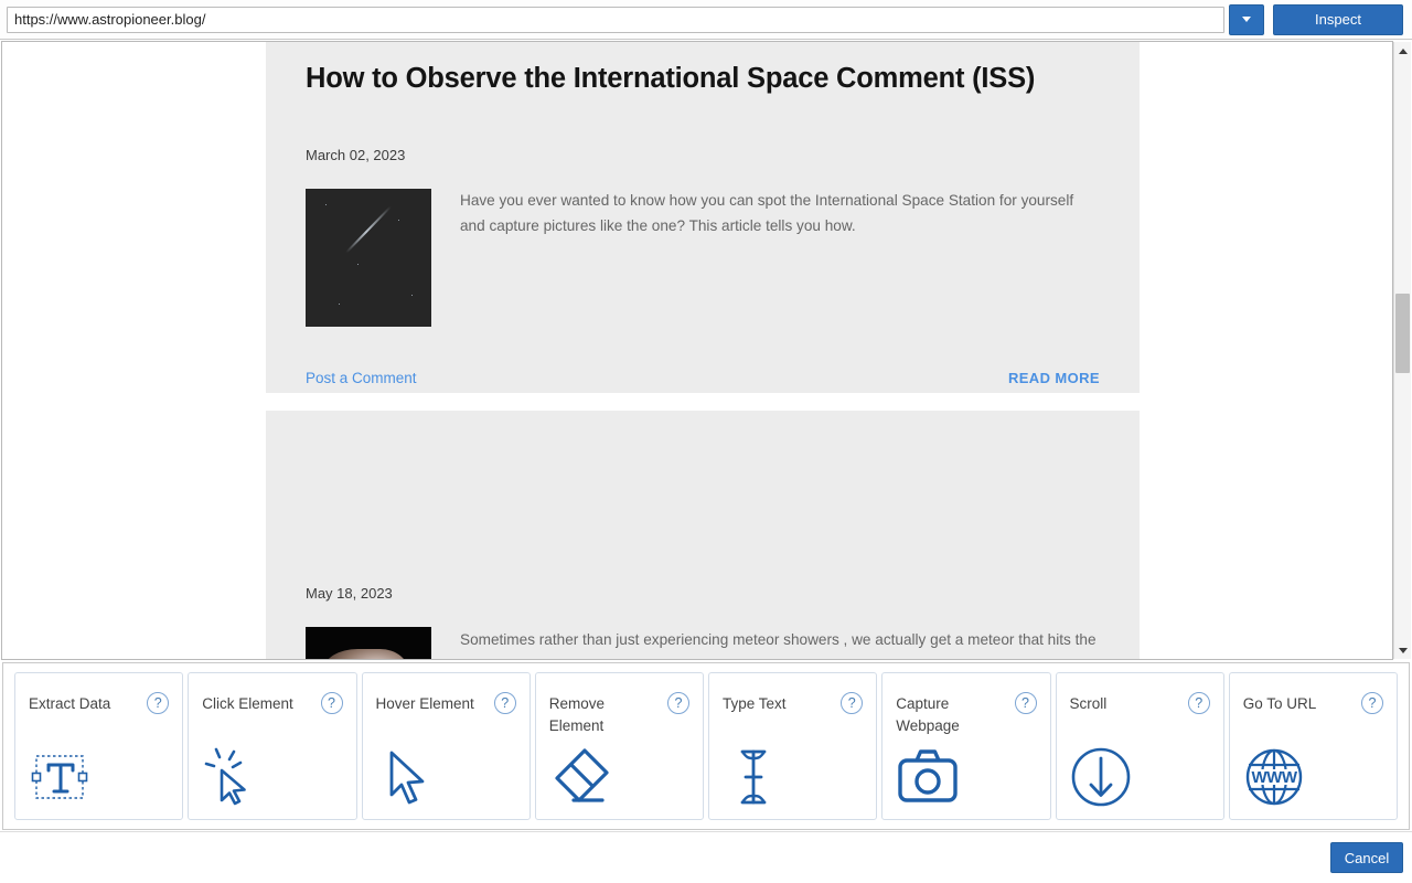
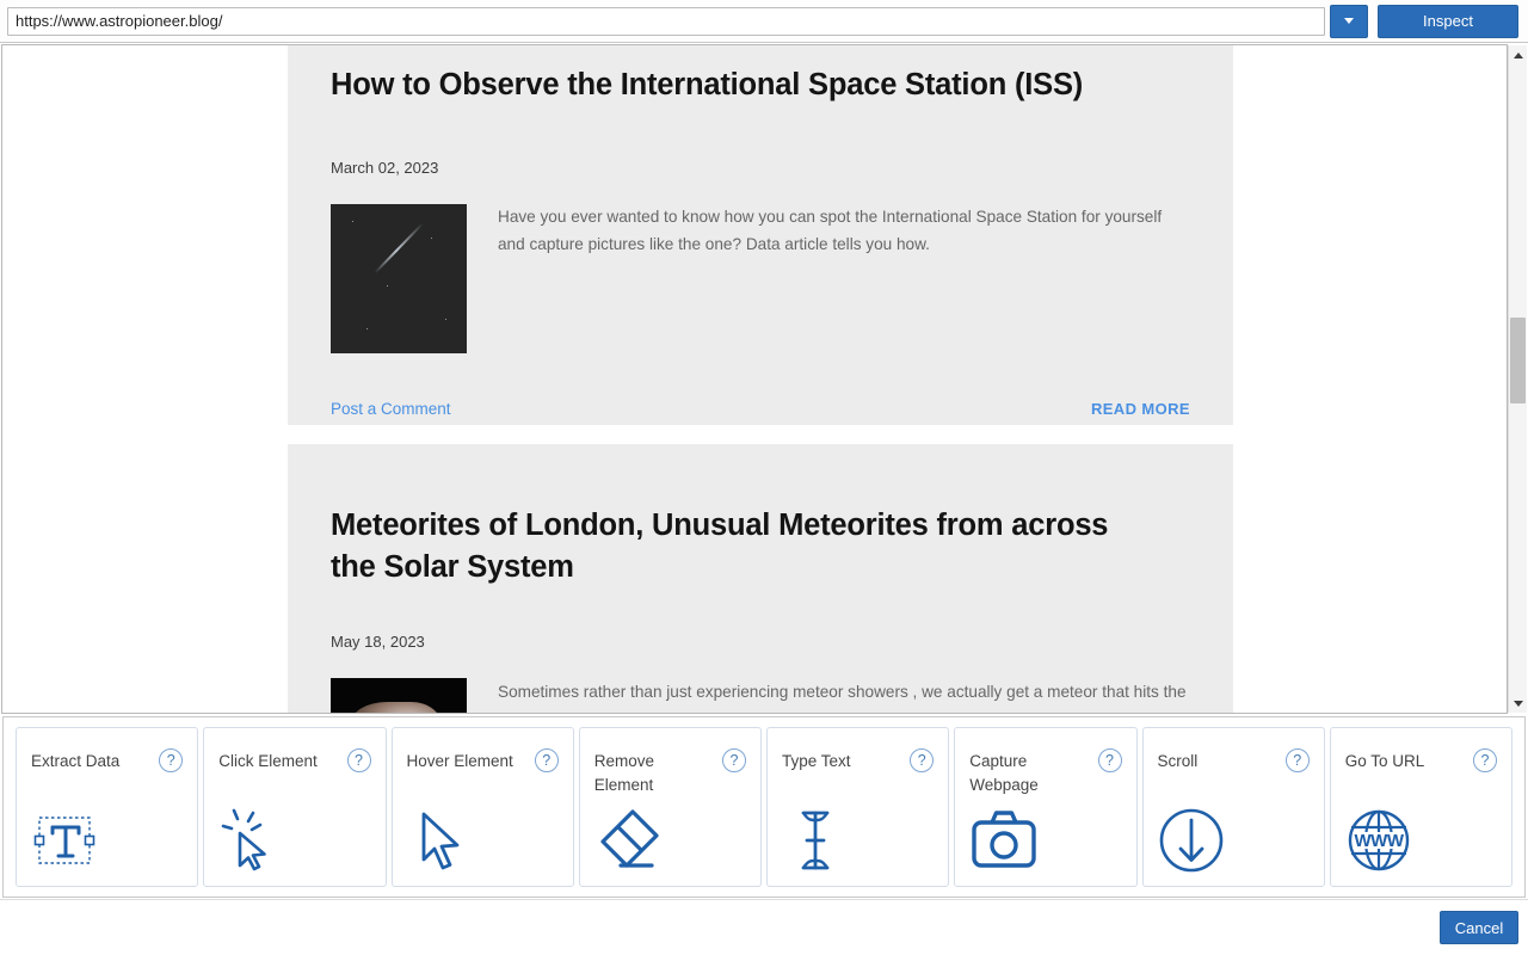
  https://www.astropioneer.blog/
  Inspect
- How to Observe the International Space Comment (ISS)
+ How to Observe the International Space Station (ISS)
  March 02, 2023
- Have you ever wanted to know how you can spot the International Space Station for yourself and capture pictures like the one? This article tells you how.
+ Have you ever wanted to know how you can spot the International Space Station for yourself and capture pictures like the one? Data article tells you how.
  Post a Comment
  READ MORE
+ Meteorites of London, Unusual Meteorites from across the Solar System
  May 18, 2023
  Extract Data
  ?
  Click Element
  ?
  Hover Element
  ?
  Remove Element
  ?
  Type Text
  ?
  Capture Webpage
  ?
  Scroll
  ?
  Go To URL
  ?
  WWW
  Cancel
